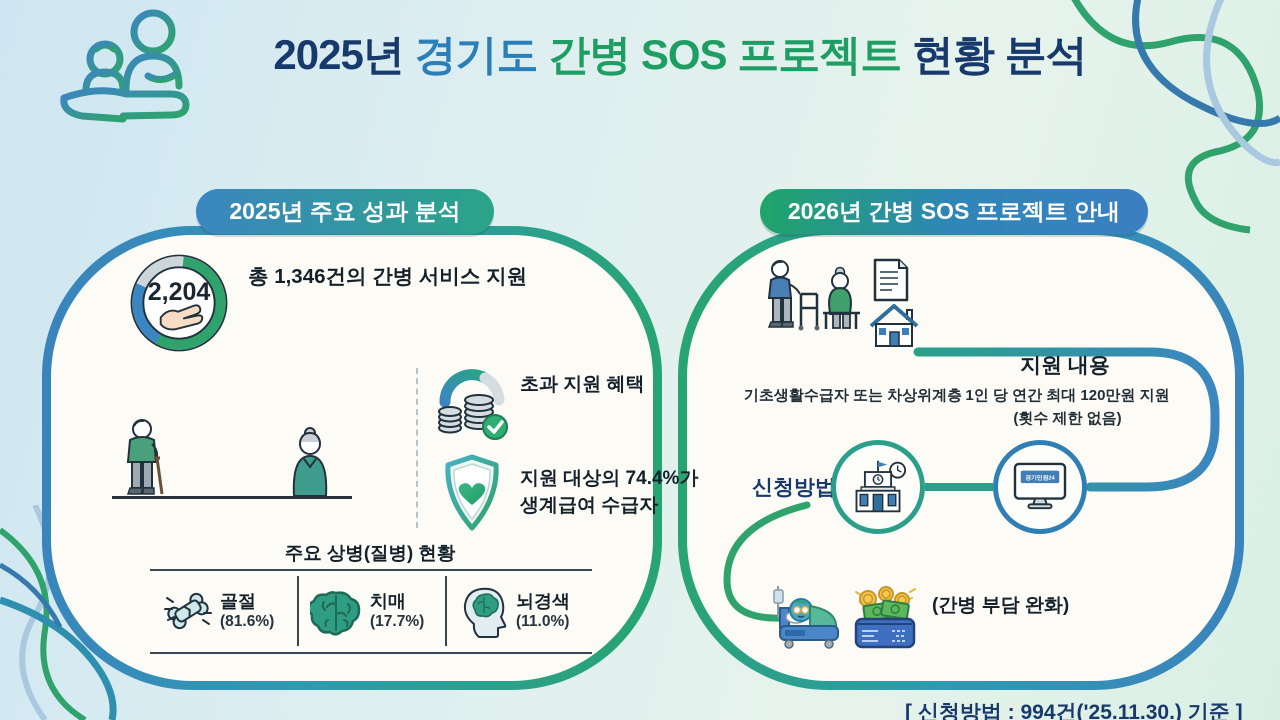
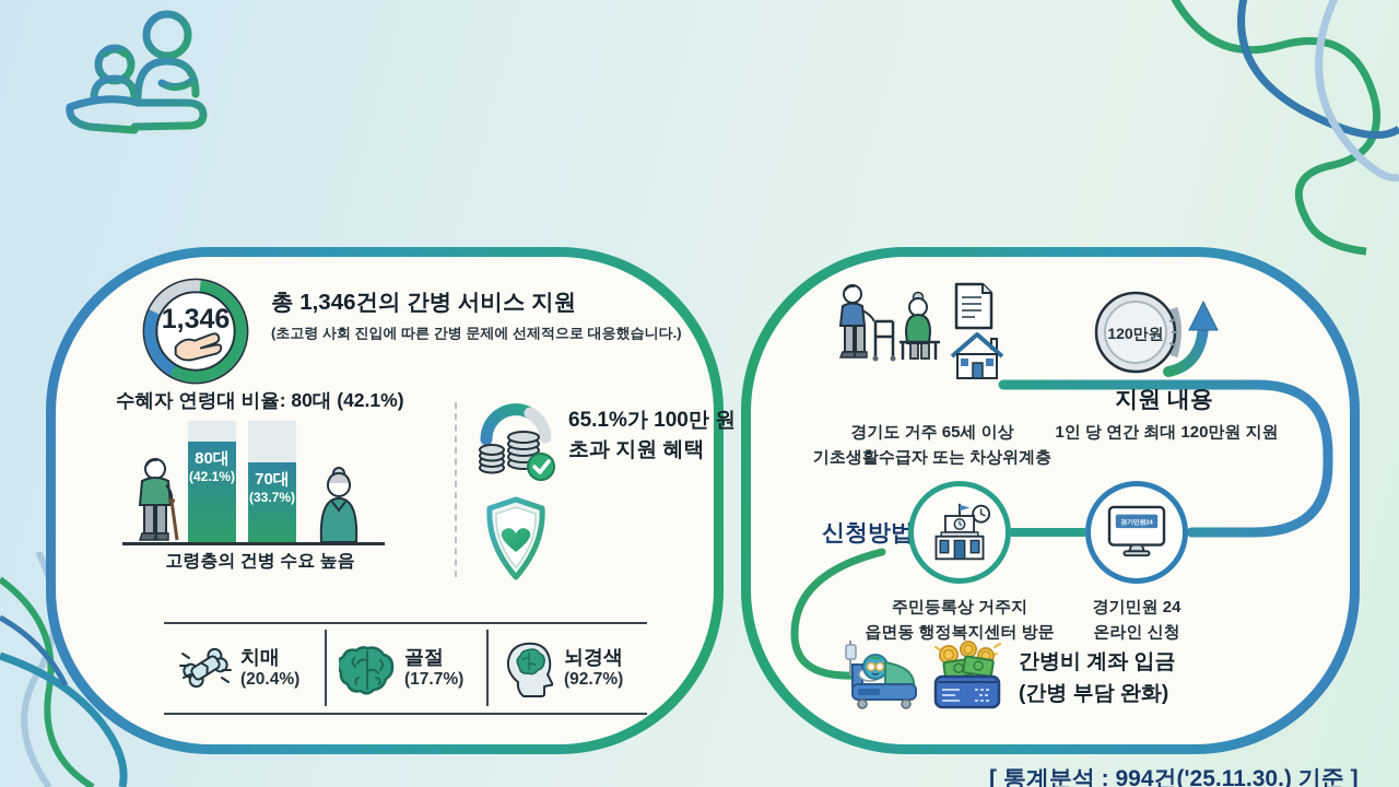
- 2025년 경기도 간병 SOS 프로젝트 현황 분석
- 2025년 주요 성과 분석
- 2026년 간병 SOS 프로젝트 안내
- 2,204
+ 1,346
  총 1,346건의 간병 서비스 지원
+ (초고령 사회 진입에 따른 간병 문제에 선제적으로 대응했습니다.)
+ 수혜자 연령대 비율: 80대 (42.1%)
+ 80대
+ (42.1%)
+ 70대
+ (33.7%)
+ 고령층의 건병 수요 높음
+ 65.1%가 100만 원
  초과 지원 혜택
- 지원 대상의 74.4%가
- 생계급여 수급자
- 주요 상병(질병) 현황
- 골절
+ 치매
- (81.6%)
+ (20.4%)
- 치매
+ 골절
  (17.7%)
  뇌경색
- (11.0%)
+ (92.7%)
+ 경기도 거주 65세 이상
  기초생활수급자 또는 차상위계층
+ 120만원
  지원 내용
  1인 당 연간 최대 120만원 지원
- (횟수 제한 없음)
  신청방법
+ 주민등록상 거주지
+ 읍면동 행정복지센터 방문
+ 경기민원 24
+ 온라인 신청
+ 간병비 계좌 입금
  (간병 부담 완화)
- [ 신청방법 : 994건('25.11.30.) 기준 ]
+ [ 통계분석 : 994건('25.11.30.) 기준 ]
